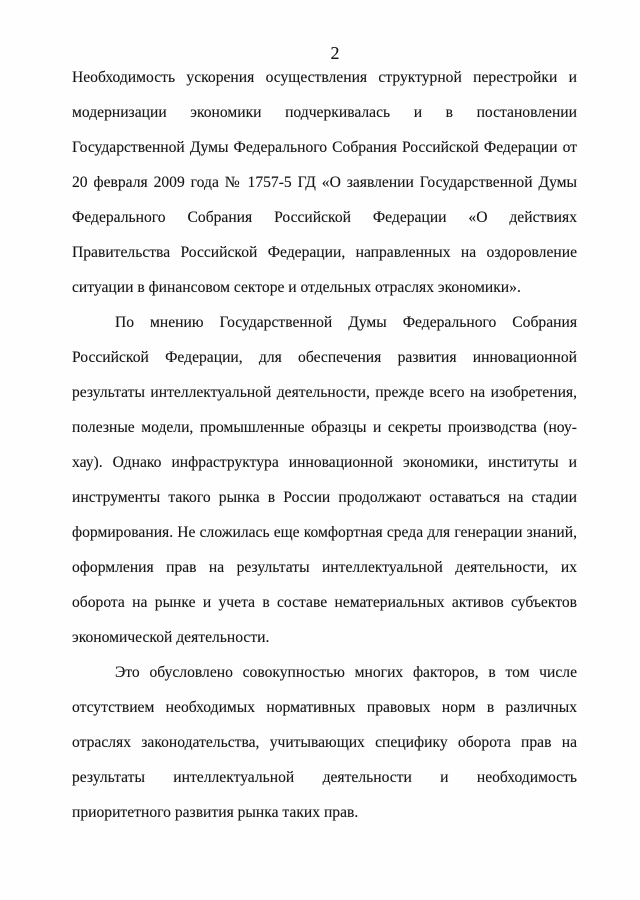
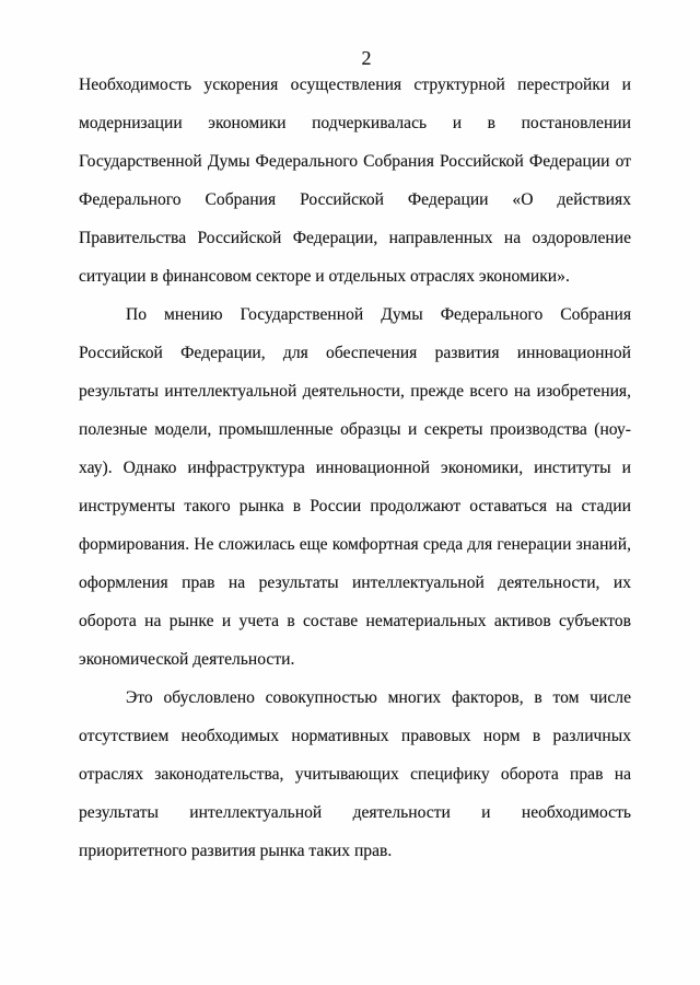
  2
  Необходимость ускорения осуществления структурной перестройки и
  модернизации экономики подчеркивалась и в постановлении
  Государственной Думы Федерального Собрания Российской Федерации от
- 20 февраля 2009 года № 1757-5 ГД «О заявлении Государственной Думы
  Федерального Собрания Российской Федерации «О действиях
  Правительства Российской Федерации, направленных на оздоровление
  ситуации в финансовом секторе и отдельных отраслях экономики».
  По мнению Государственной Думы Федерального Собрания
  Российской Федерации, для обеспечения развития инновационной
  результаты интеллектуальной деятельности, прежде всего на изобретения,
  полезные модели, промышленные образцы и секреты производства (ноу-
  хау). Однако инфраструктура инновационной экономики, институты и
  инструменты такого рынка в России продолжают оставаться на стадии
  формирования. Не сложилась еще комфортная среда для генерации знаний,
  оформления прав на результаты интеллектуальной деятельности, их
  оборота на рынке и учета в составе нематериальных активов субъектов
  экономической деятельности.
  Это обусловлено совокупностью многих факторов, в том числе
  отсутствием необходимых нормативных правовых норм в различных
  отраслях законодательства, учитывающих специфику оборота прав на
  результаты интеллектуальной деятельности и необходимость
  приоритетного развития рынка таких прав.
